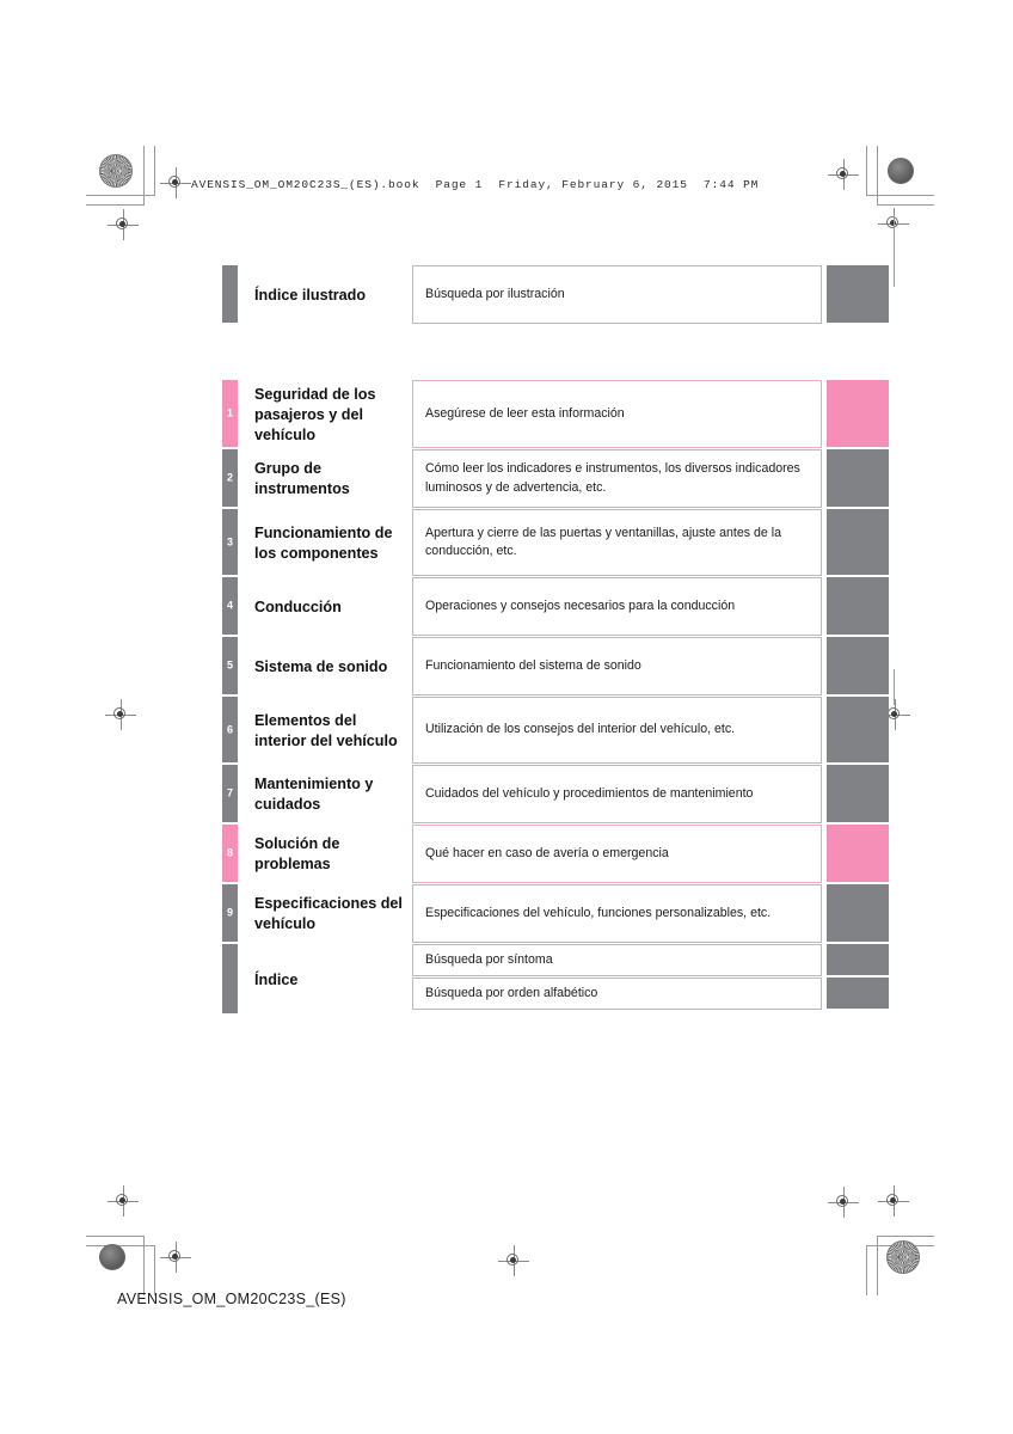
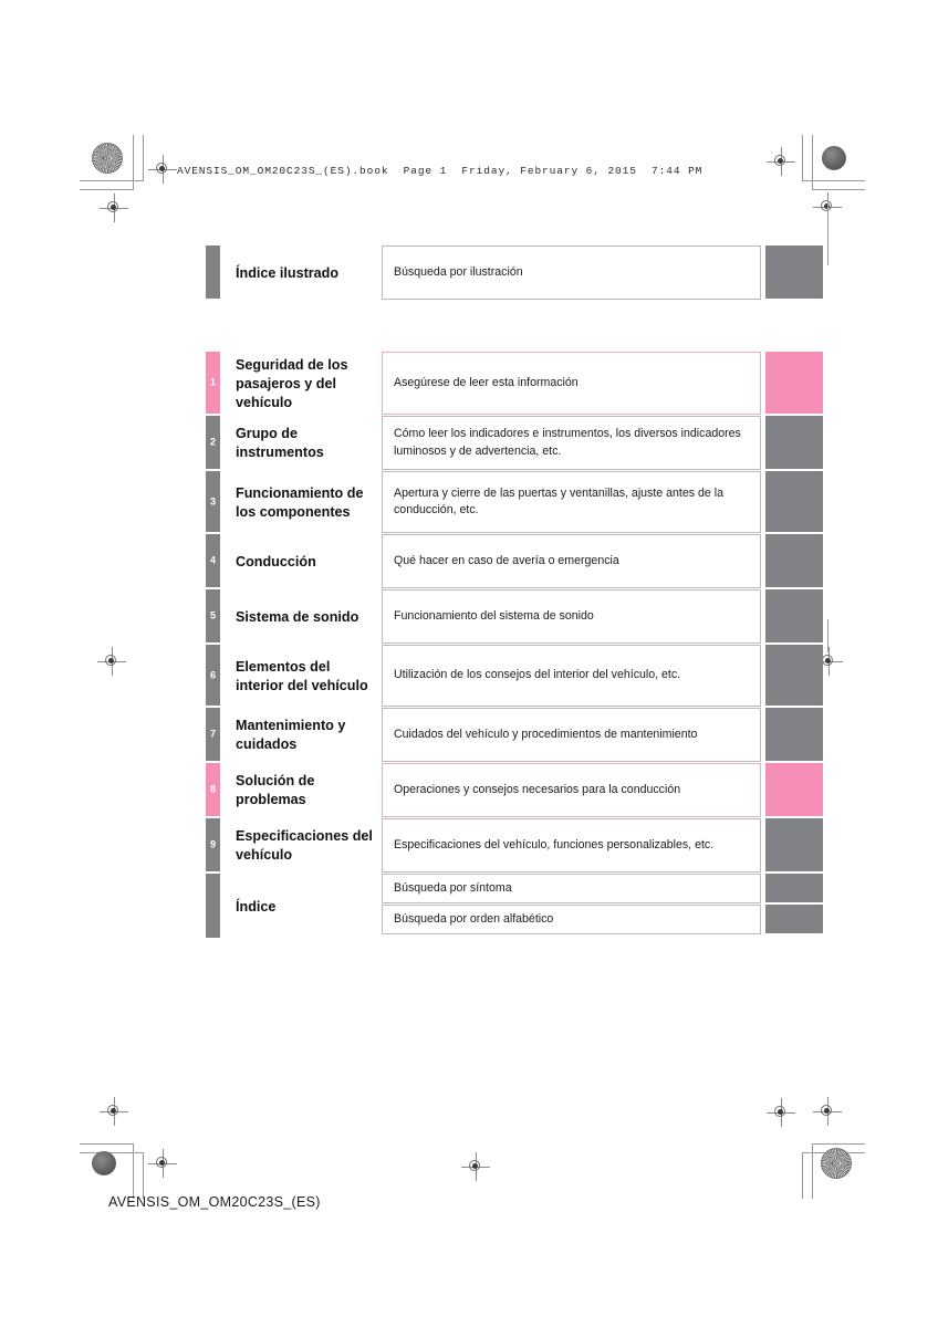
  AVENSIS_OM_OM20C23S_(ES).book Page 1 Friday, February 6, 2015 7:44 PM
  AVENSIS_OM_OM20C23S_(ES)
  Índice ilustrado
  Búsqueda por ilustración
  1
  Seguridad de los pasajeros y del vehículo
  Asegúrese de leer esta información
  2
  Grupo de instrumentos
  Cómo leer los indicadores e instrumentos, los diversos indicadores luminosos y de advertencia, etc.
  3
  Funcionamiento de los componentes
  Apertura y cierre de las puertas y ventanillas, ajuste antes de la conducción, etc.
  4
  Conducción
- Operaciones y consejos necesarios para la conducción
+ Qué hacer en caso de avería o emergencia
  5
  Sistema de sonido
  Funcionamiento del sistema de sonido
  6
  Elementos del interior del vehículo
  Utilización de los consejos del interior del vehículo, etc.
  7
  Mantenimiento y cuidados
  Cuidados del vehículo y procedimientos de mantenimiento
  8
  Solución de problemas
- Qué hacer en caso de avería o emergencia
+ Operaciones y consejos necesarios para la conducción
  9
  Especificaciones del vehículo
  Especificaciones del vehículo, funciones personalizables, etc.
  Índice
  Búsqueda por síntoma
  Búsqueda por orden alfabético
